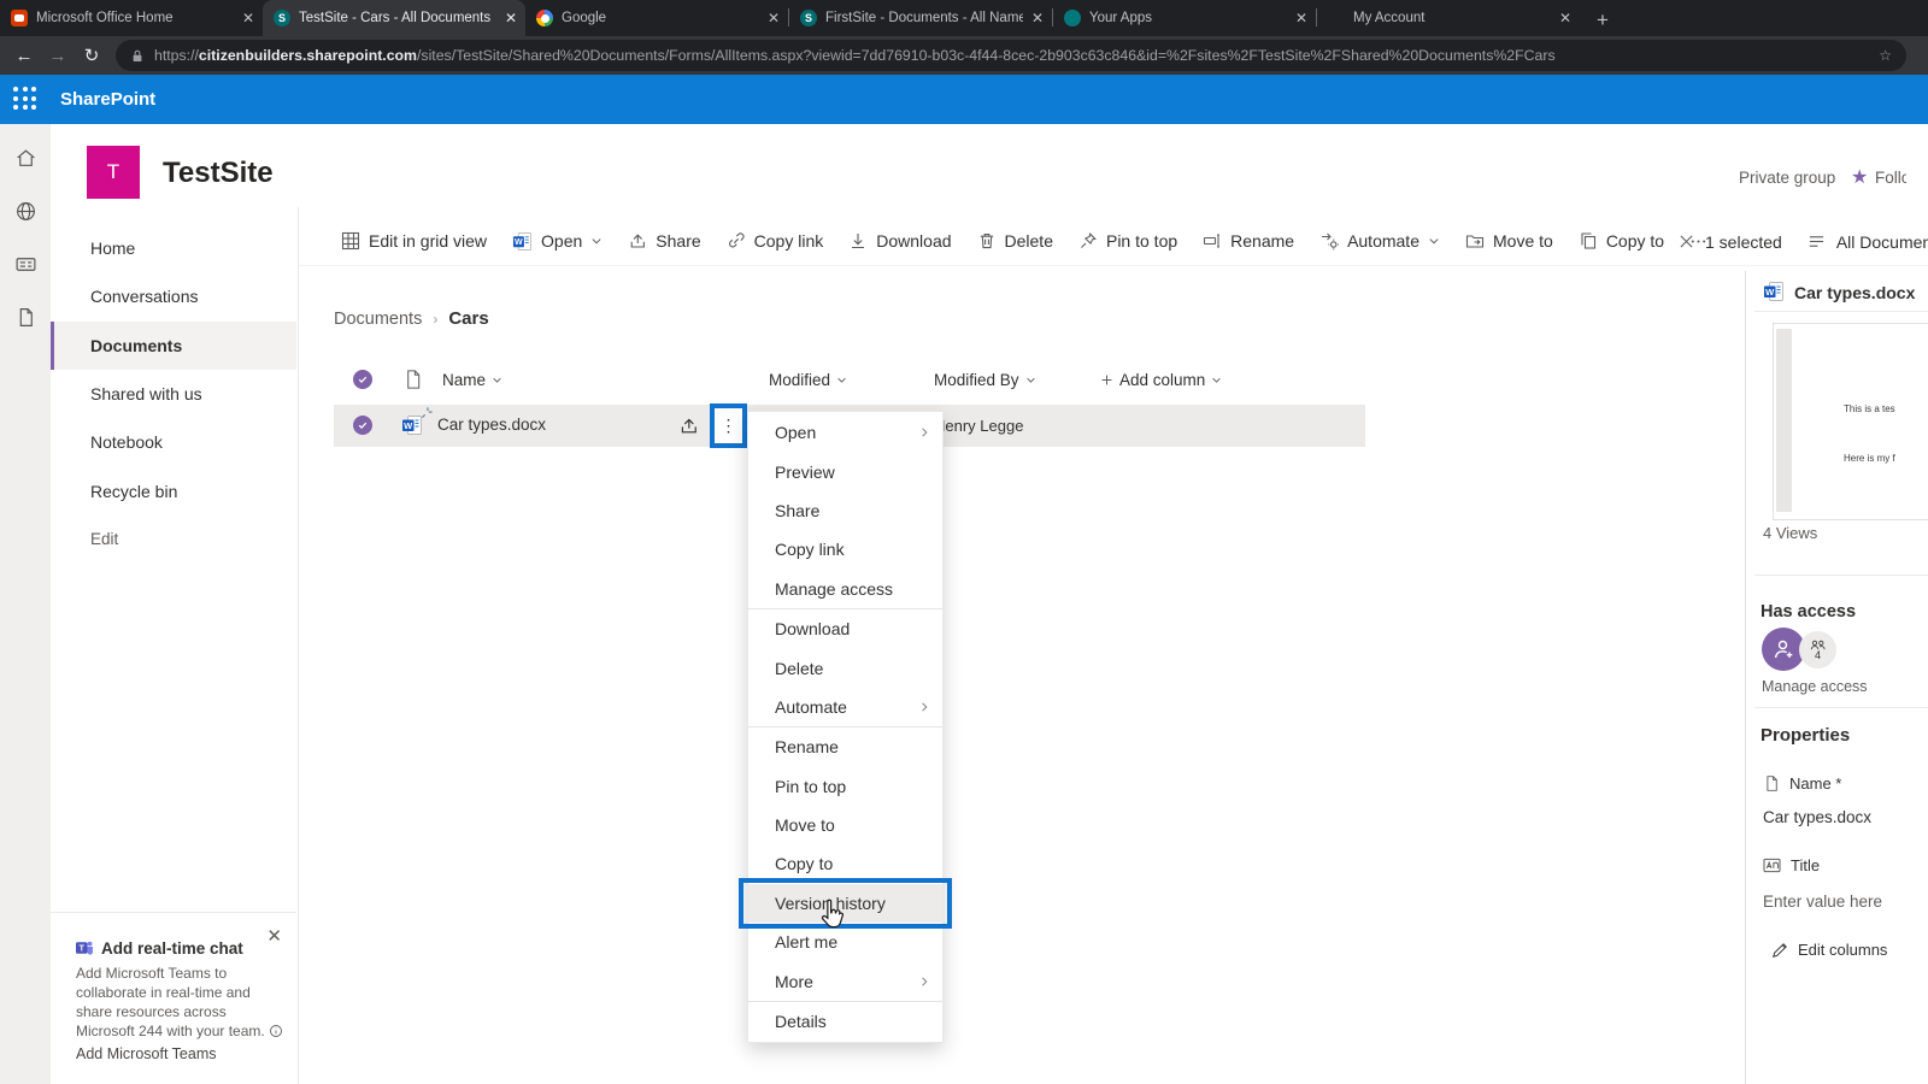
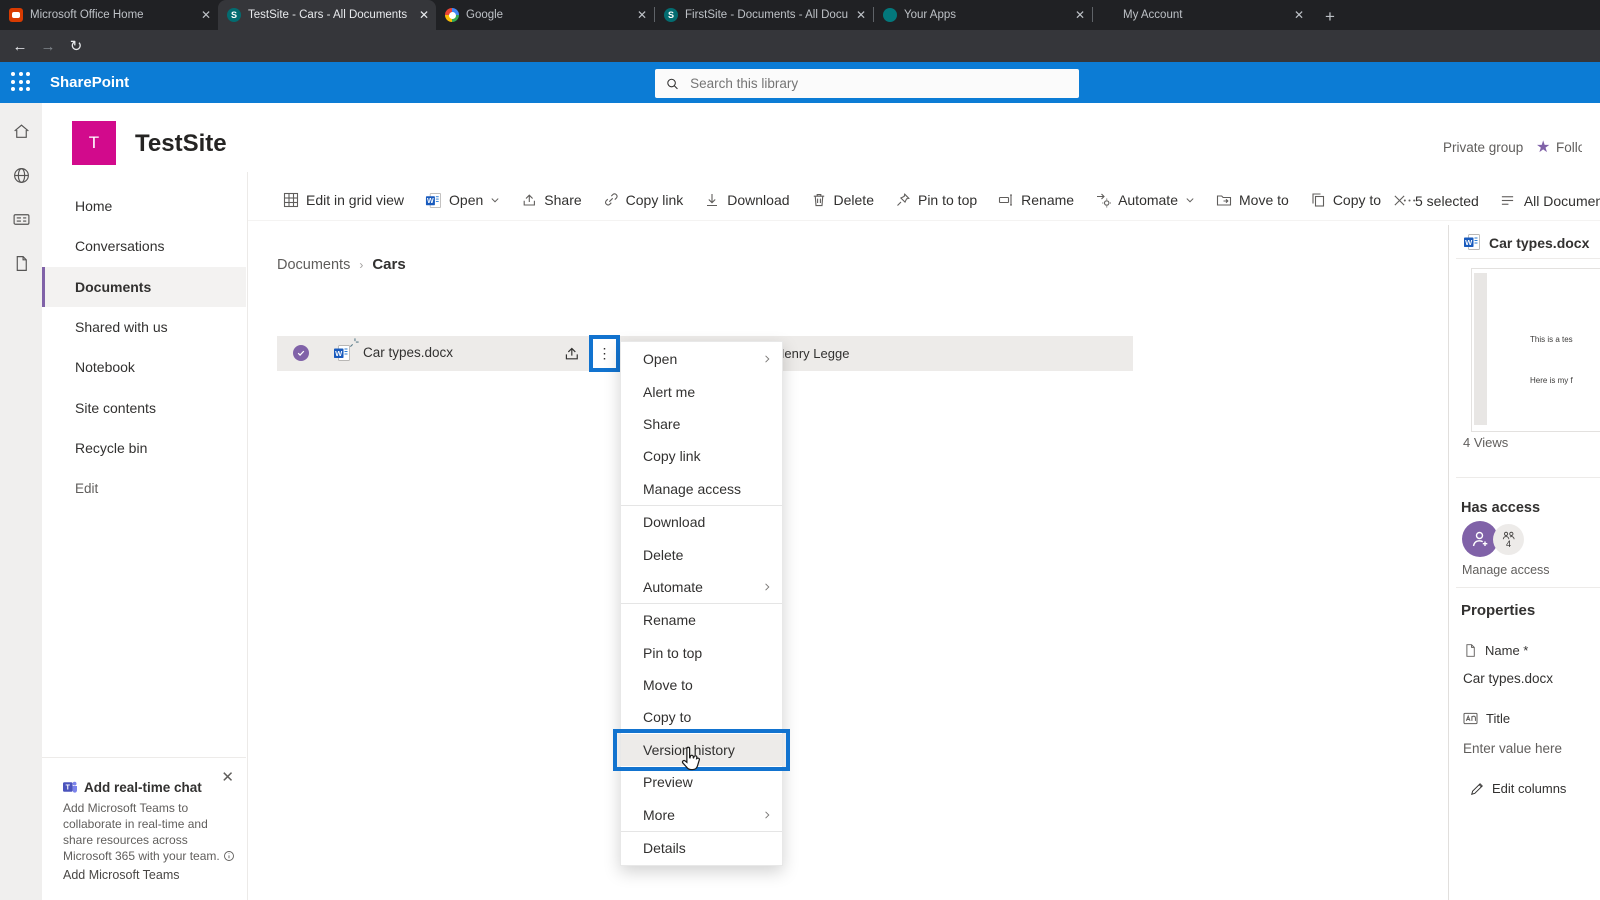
  Microsoft Office Home
  ✕
  S
  TestSite - Cars - All Documents
  ✕
  Google
  ✕
  S
- FirstSite - Documents - All Name
+ FirstSite - Documents - All Docu
  ✕
  Your Apps
  ✕
  My Account
  ✕
  +
  ←
  →
  ↻
- https://citizenbuilders.sharepoint.com/sites/TestSite/Shared%20Documents/Forms/AllItems.aspx?viewid=7dd76910-b03c-4f44-8cec-2b903c63c846&id=%2Fsites%2FTestSite%2FShared%20Documents%2FCars
- ☆
  SharePoint
+ Search this library
  T
  TestSite
  Private group
  ★
  Home
  Conversations
  Documents
  Shared with us
  Notebook
+ Site contents
  Recycle bin
  Edit
  ✕
  Add real-time chat
- Add Microsoft Teams to collaborate in real-time and share resources across Microsoft 244 with your team.
+ Add Microsoft Teams to collaborate in real-time and share resources across Microsoft 365 with your team.
  Add Microsoft Teams
  Edit in grid view
  W
  Open
  Share
  Copy link
  Download
  Delete
  Pin to top
  Rename
  Automate
  Move to
  Copy to
- 1 selected
+ 5 selected
  All Documen
  Documents
  ›
  Cars
- Name
- Modified
- Modified By
- Add column
  W
  Car types.docx
  enry Legge
  ⋮
  Open
- Preview
+ Alert me
  Share
  Copy link
  Manage access
  Download
  Delete
  Automate
  Rename
  Pin to top
  Move to
  Copy to
  Version history
- Alert me
+ Preview
  More
  Details
  W
  Car types.docx
  This is a tes
  Here is my f
  4 Views
  Has access
  4
  Manage access
  Properties
  Name *
  Car types.docx
  Title
  Enter value here
  Edit columns
